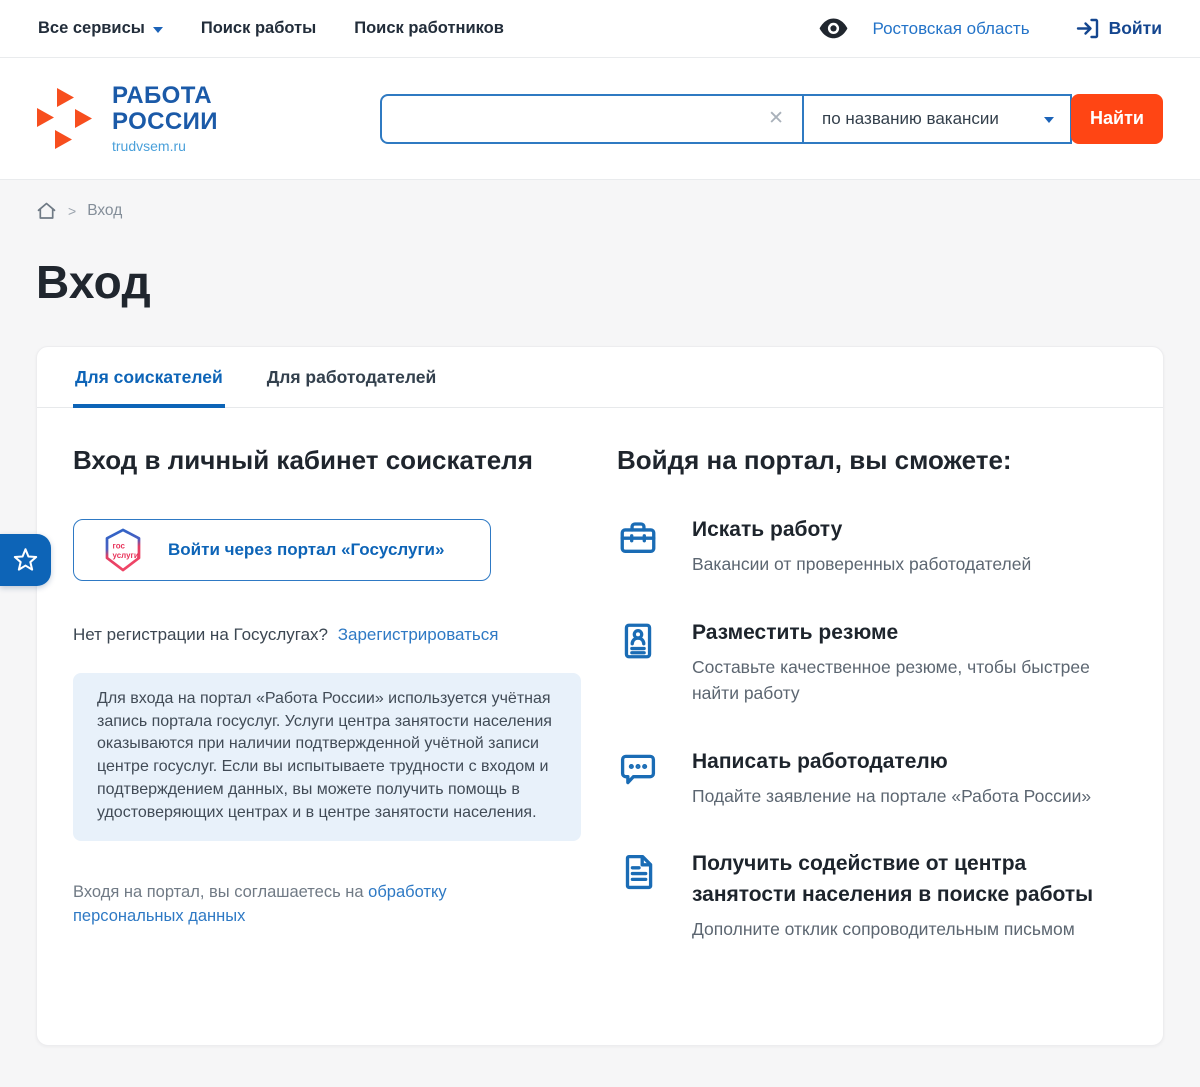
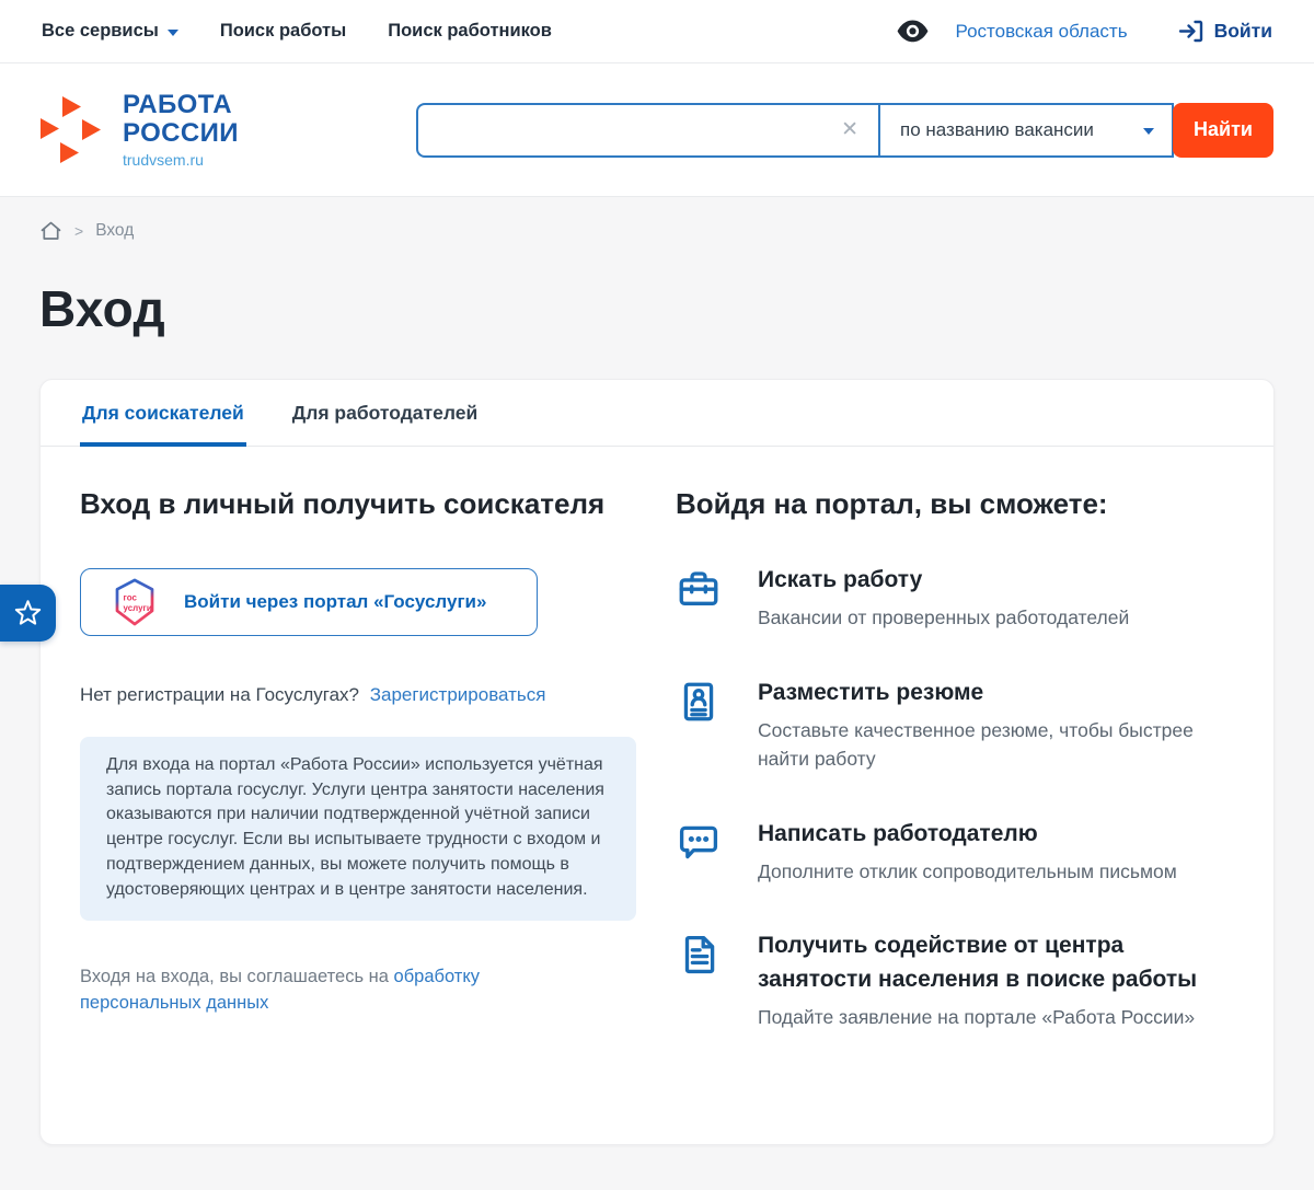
  Все сервисы
  Поиск работы
  Поиск работников
  Ростовская область
  Войти
  РАБОТА
  РОССИИ
  trudvsem.ru
  ✕
  по названию вакансии
  Найти
  >
  Вход
  Вход
  Для соискателей
  Для работодателей
- Вход в личный кабинет соискателя
+ Вход в личный получить соискателя
  гос
  услуги
  Войти через портал «Госуслуги»
  Нет регистрации на Госуслугах? Зарегистрироваться
  Для входа на портал «Работа России» используется учётная запись портала госуслуг. Услуги центра занятости населения оказываются при наличии подтвержденной учётной записи центре госуслуг. Если вы испытываете трудности с входом и подтверждением данных, вы можете получить помощь в удостоверяющих центрах и в центре занятости населения.
- Входя на портал, вы соглашаетесь на обработку персональных данных
+ Входя на входа, вы соглашаетесь на обработку персональных данных
  Войдя на портал, вы сможете:
  Искать работу
  Вакансии от проверенных работодателей
  Разместить резюме
  Составьте качественное резюме, чтобы быстрее найти работу
  Написать работодателю
- Подайте заявление на портале «Работа России»
+ Дополните отклик сопроводительным письмом
  Получить содействие от центра занятости населения в поиске работы
- Дополните отклик сопроводительным письмом
+ Подайте заявление на портале «Работа России»
